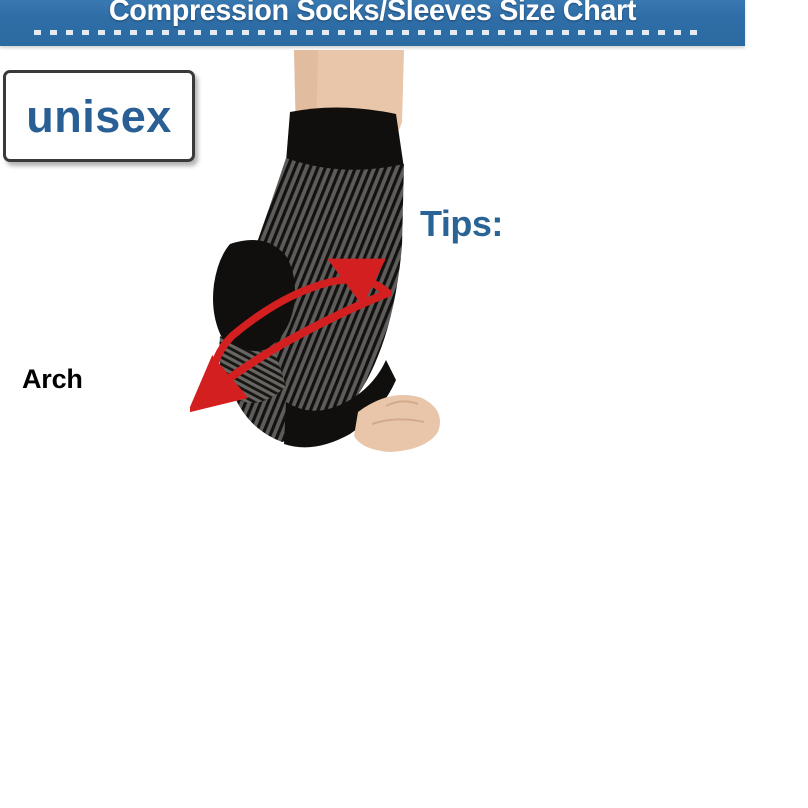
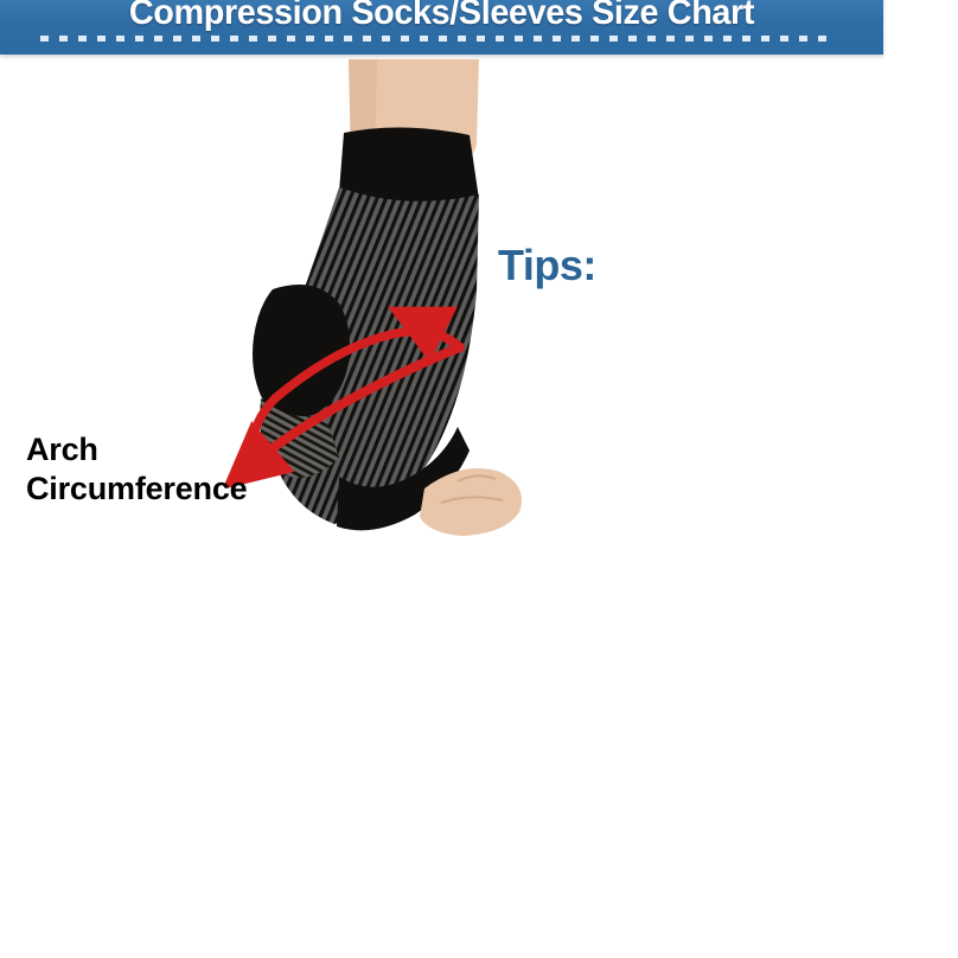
  Compression Socks/Sleeves Size Chart
- unisex
  Tips:
  Arch
+ Circumference
